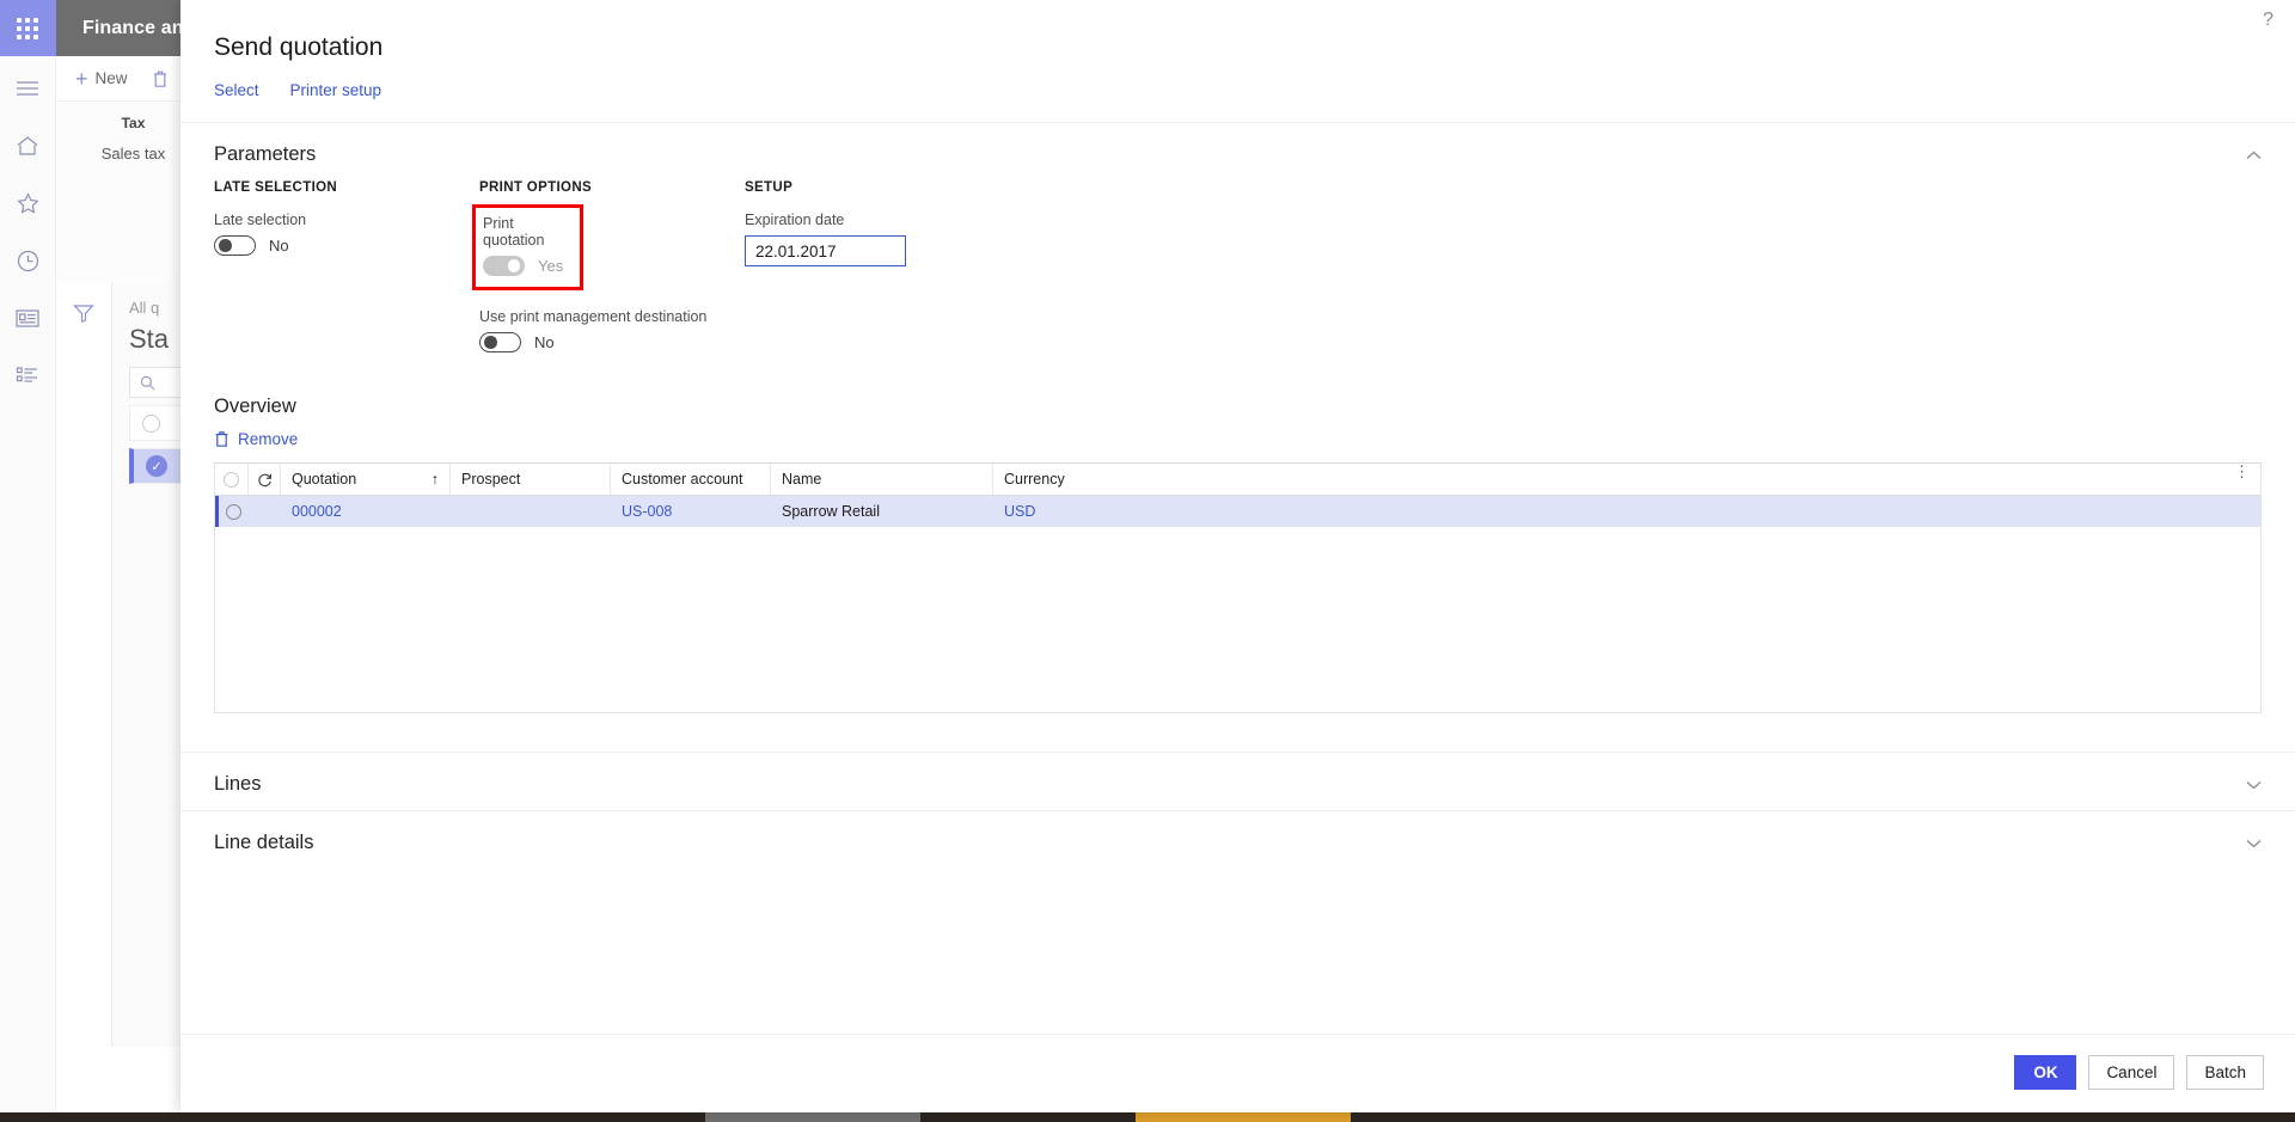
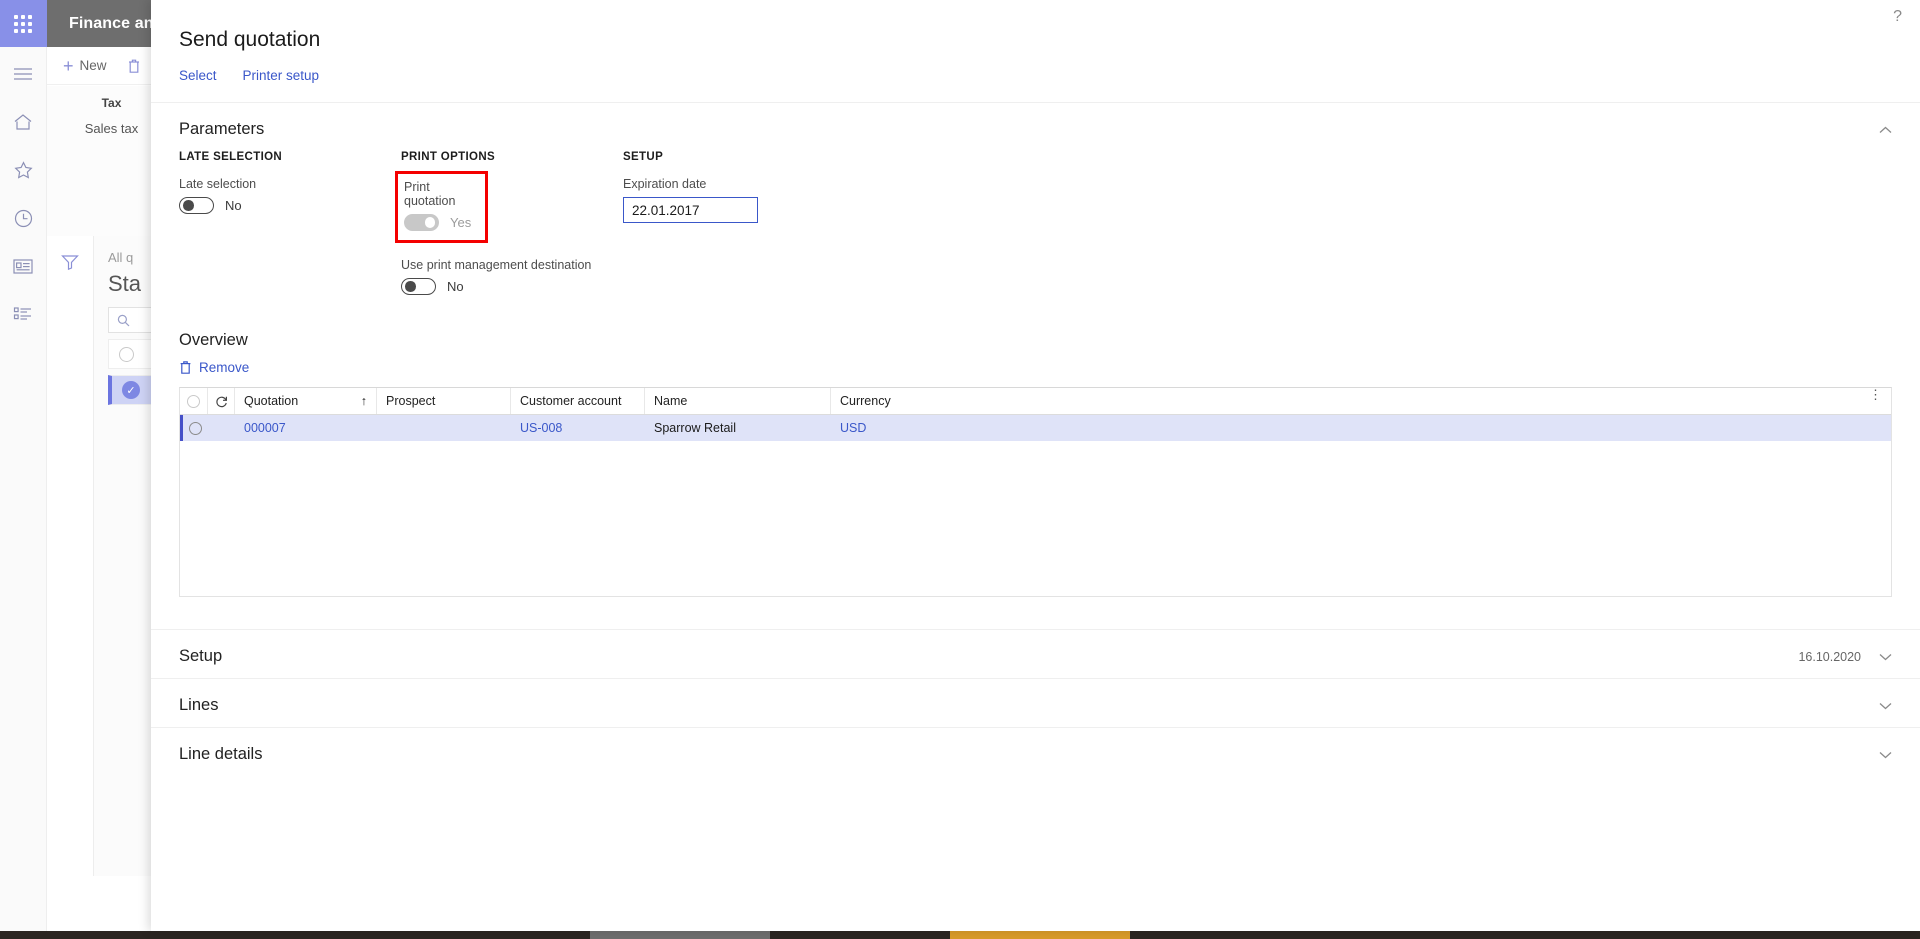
  +
  New
  Tax
  Sales tax
  All q
  Sta
  ✓
  ?
  Send quotation
  Select
  Printer setup
  Parameters
  LATE SELECTION
  Late selection
  No
  PRINT OPTIONS
  Print quotation
  Yes
  Use print management destination
  No
  SETUP
  Expiration date
  22.01.2017
  Overview
  Remove
  Quotation
  ↑
  Prospect
  Customer account
  Name
  Currency
  ⋮
- 000002
+ 000007
  US-008
  Sparrow Retail
  USD
+ Setup
+ 16.10.2020
  Lines
  Line details
- OK
- Cancel
- Batch
